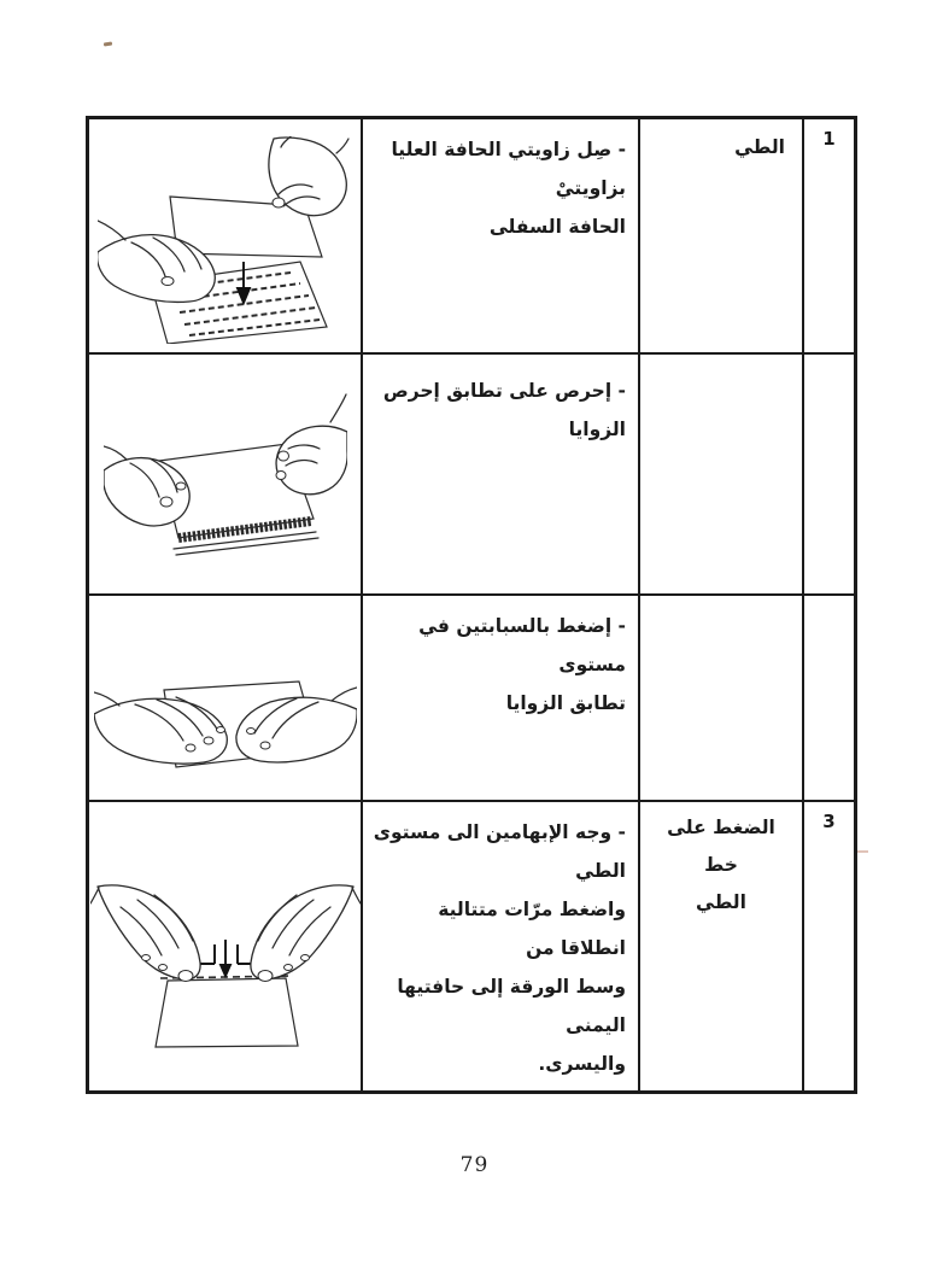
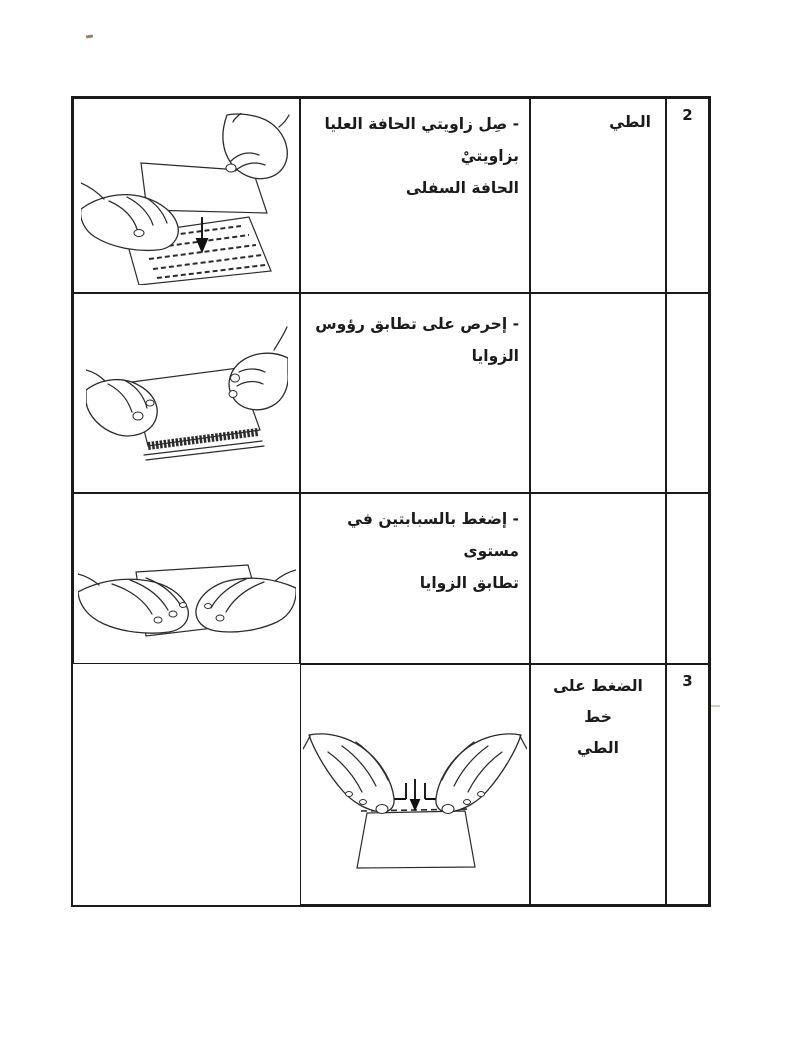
- 1
+ 2
  الطي
  - صِل زاويتي الحافة العليا بزاويتيْ
  الحافة السفلى
- - إحرص على تطابق إحرص الزوايا
+ - إحرص على تطابق رؤوس الزوايا
  - إضغط بالسبابتين في مستوى
  تطابق الزوايا
  3
  الضغط على خط
  الطي
- - وجه الإبهامين الى مستوى الطي
- واضغط مرّات متتالية انطلاقا من
- وسط الورقة إلى حافتيها اليمنى
- واليسرى.
- 79
